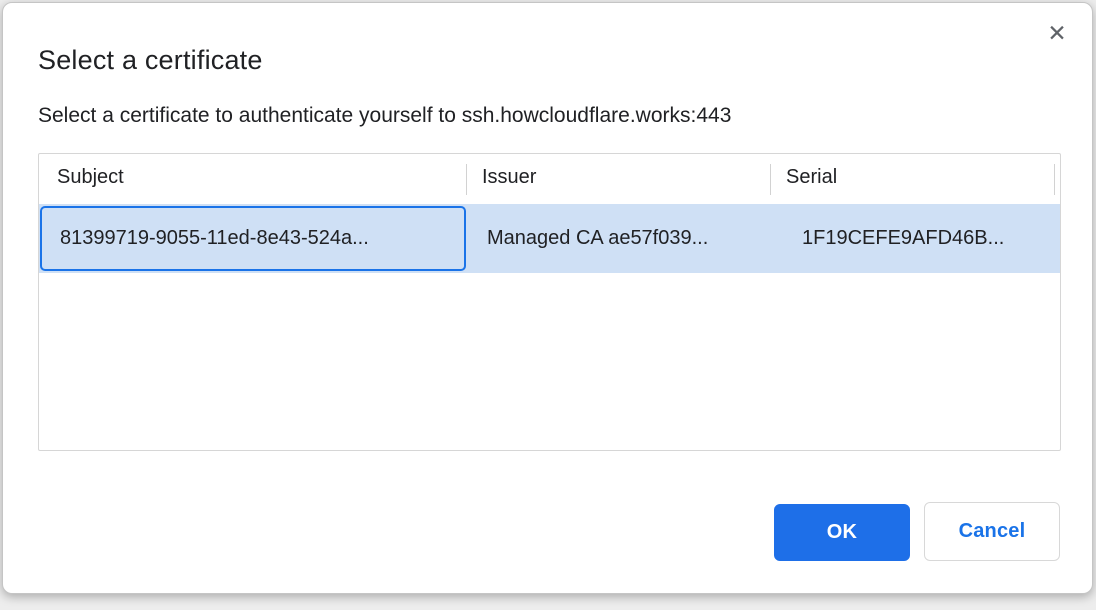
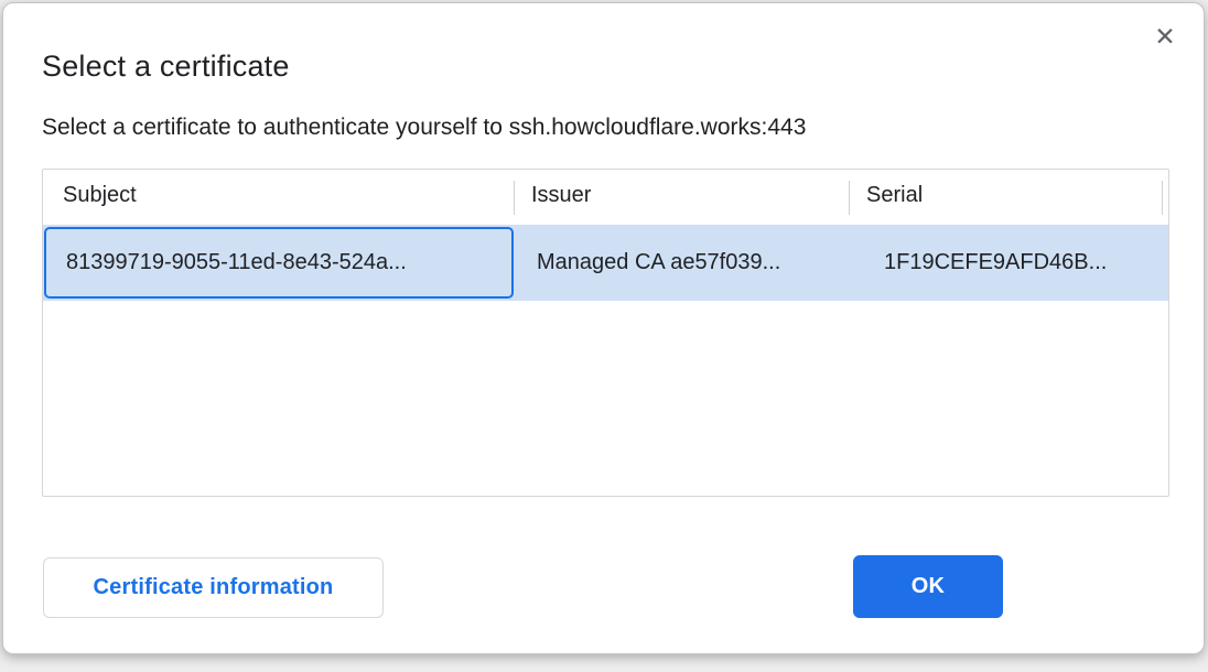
  ✕
  Select a certificate
  Select a certificate to authenticate yourself to ssh.howcloudflare.works:443
  Subject
  Issuer
  Serial
  81399719-9055-11ed-8e43-524a...
  Managed CA ae57f039...
  1F19CEFE9AFD46B...
+ Certificate information
  OK
- Cancel
